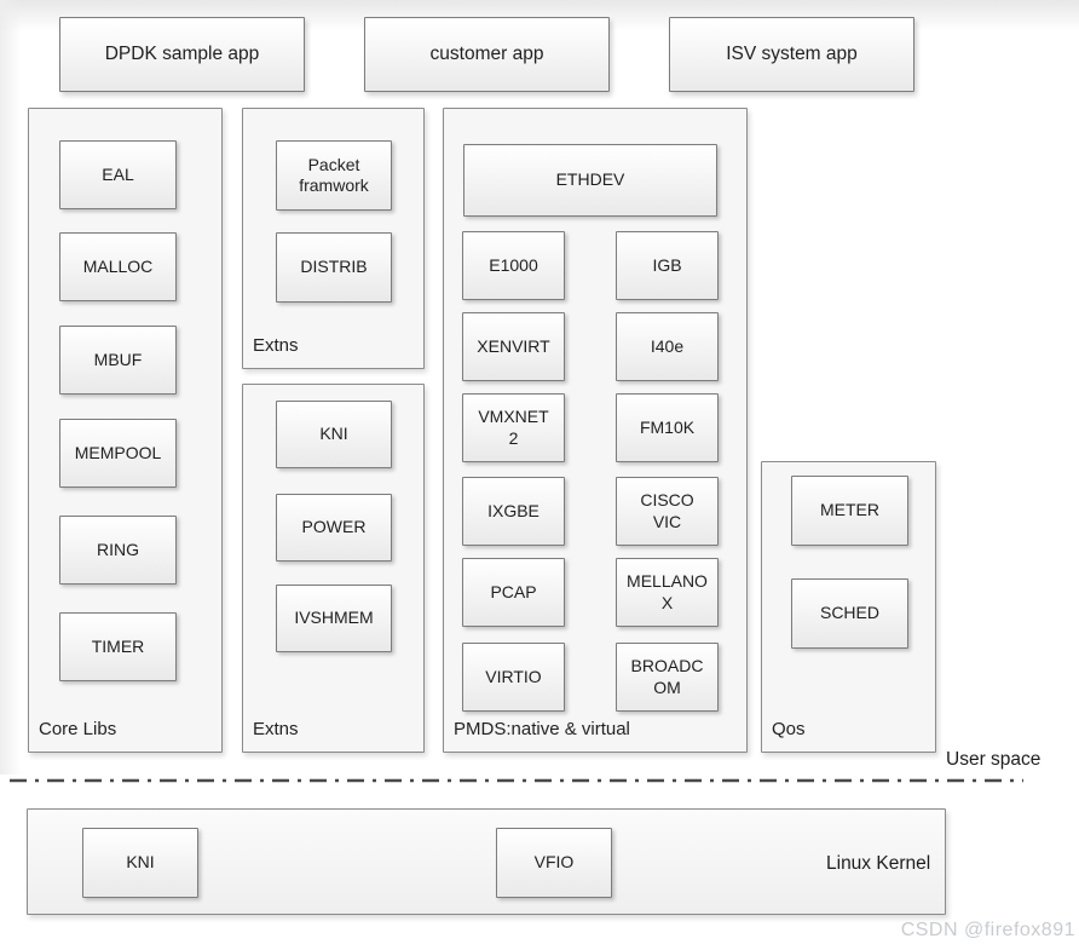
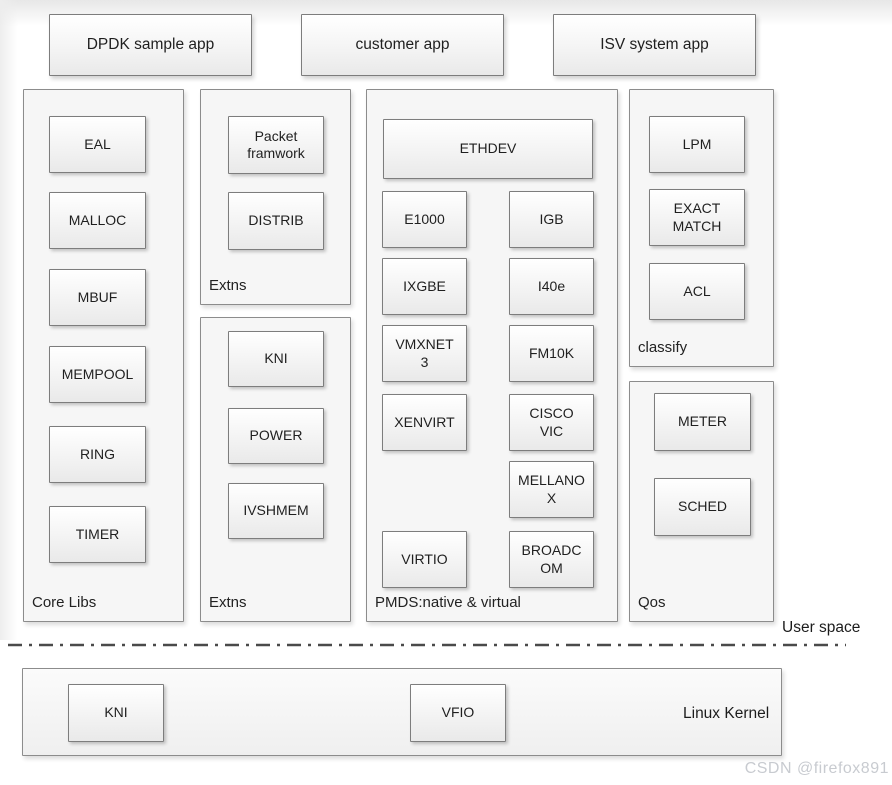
  DPDK sample app
  customer app
  ISV system app
  EAL
  MALLOC
  MBUF
  MEMPOOL
  RING
  TIMER
  Core Libs
  Packet framwork
  DISTRIB
  Extns
  KNI
  POWER
  IVSHMEM
  Extns
  ETHDEV
  E1000
- XENVIRT
+ IXGBE
- VMXNET 2
+ VMXNET 3
- IXGBE
+ XENVIRT
- PCAP
  VIRTIO
  IGB
  I40e
  FM10K
  CISCO VIC
  MELLANOX
  BROADCOM
  PMDS:native & virtual
+ LPM
+ EXACT MATCH
+ ACL
+ classify
  METER
  SCHED
  Qos
  User space
  KNI
  VFIO
  Linux Kernel
  CSDN @firefox891
